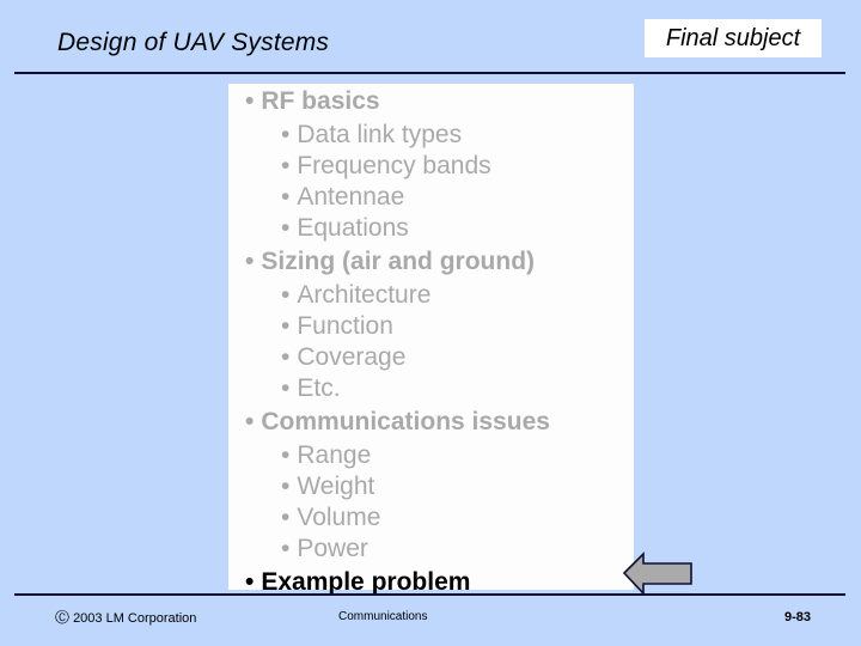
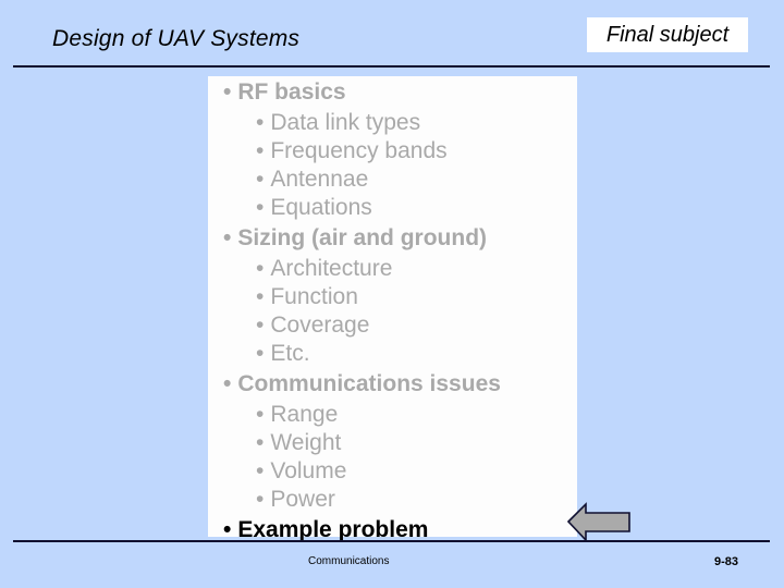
  Design of UAV Systems
  Final subject
  • RF basics
  • Data link types
  • Frequency bands
  • Antennae
  • Equations
  • Sizing (air and ground)
  • Architecture
  • Function
  • Coverage
  • Etc.
  • Communications issues
  • Range
  • Weight
  • Volume
  • Power
  • Example problem
- Ⓒ 2003 LM Corporation
  Communications
  9-83
